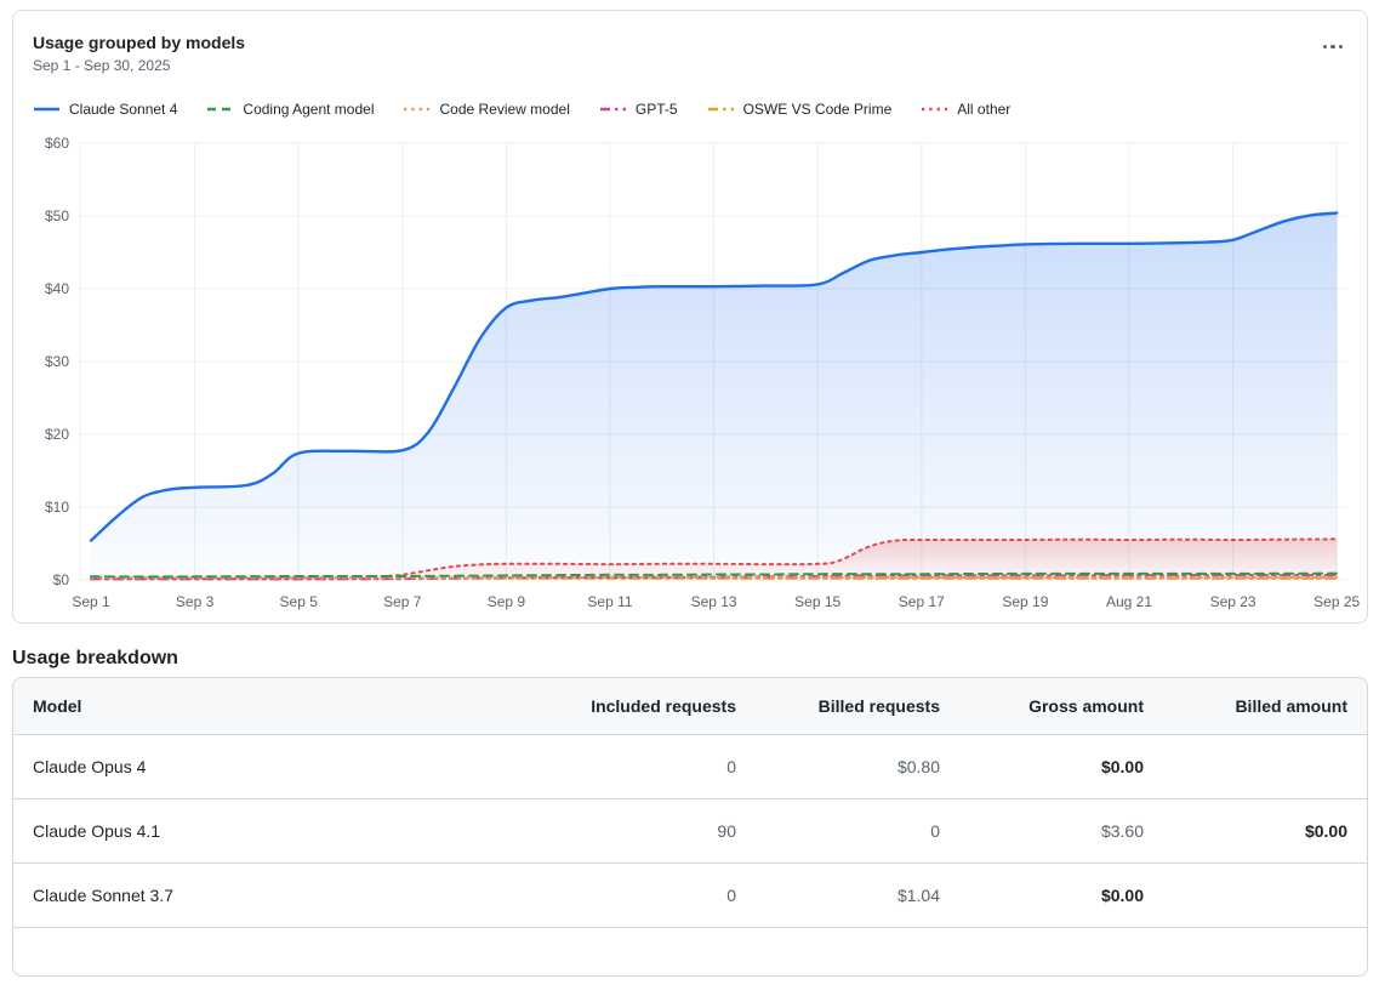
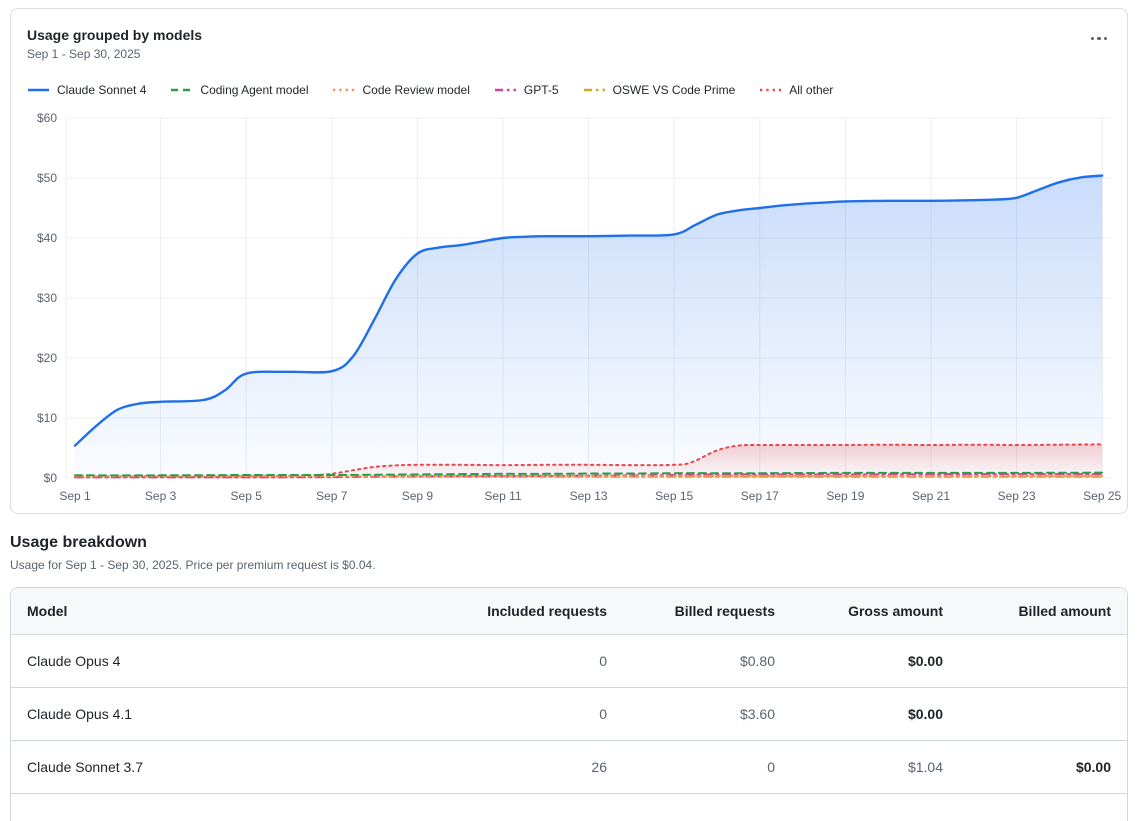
  Usage grouped by models
  Sep 1 - Sep 30, 2025
  Claude Sonnet 4
  Coding Agent model
  Code Review model
  GPT-5
  OSWE VS Code Prime
  All other
  $0
  $10
  $20
  $30
  $40
  $50
  $60
  Sep 1
  Sep 3
  Sep 5
  Sep 7
  Sep 9
  Sep 11
  Sep 13
  Sep 15
  Sep 17
  Sep 19
- Aug 21
+ Sep 21
  Sep 23
  Sep 25
  Usage breakdown
+ Usage for Sep 1 - Sep 30, 2025. Price per premium request is $0.04.
  Model
  Included requests
  Billed requests
  Gross amount
  Billed amount
  Claude Opus 4
  0
  $0.80
  $0.00
  Claude Opus 4.1
- 90
  0
  $3.60
  $0.00
  Claude Sonnet 3.7
+ 26
  0
  $1.04
  $0.00
